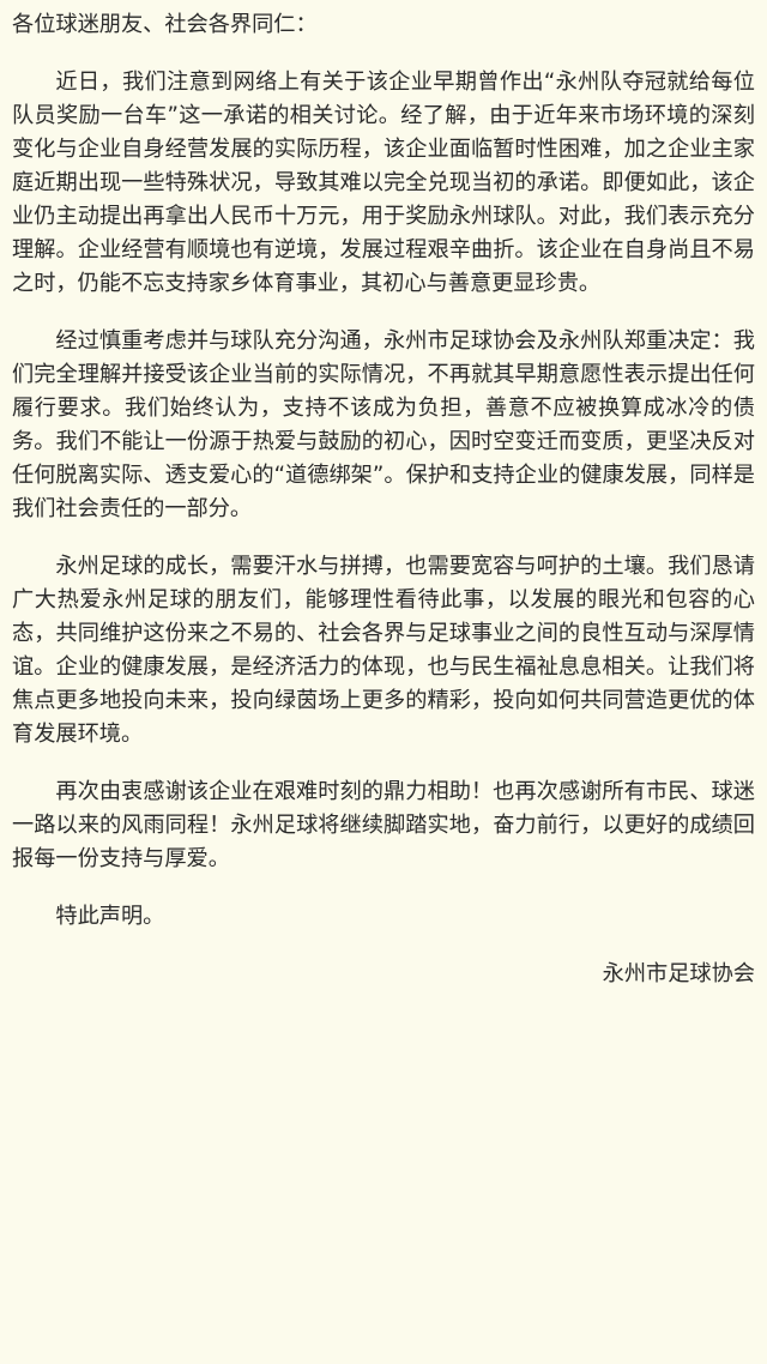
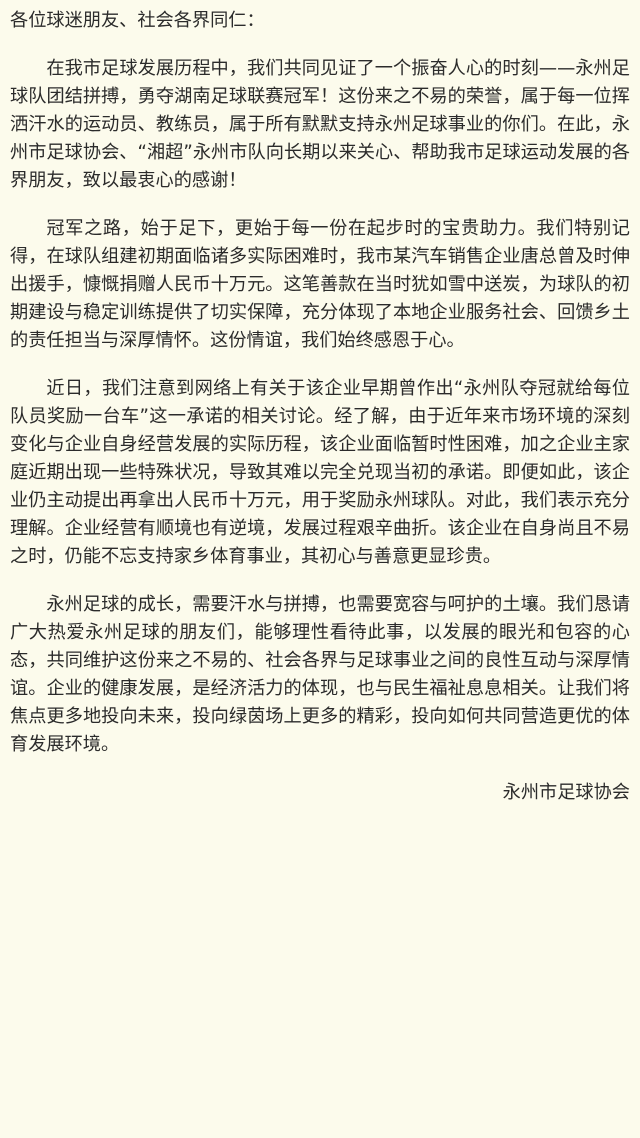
  各位球迷朋友、社会各界同仁：
+ 在我市足球发展历程中，我们共同见证了一个振奋人心的时刻——永州足球队团结拼搏，勇夺湖南足球联赛冠军！这份来之不易的荣誉，属于每一位挥洒汗水的运动员、教练员，属于所有默默支持永州足球事业的你们。在此，永州市足球协会、“湘超”永州市队向长期以来关心、帮助我市足球运动发展的各界朋友，致以最衷心的感谢！
+ 冠军之路，始于足下，更始于每一份在起步时的宝贵助力。我们特别记得，在球队组建初期面临诸多实际困难时，我市某汽车销售企业唐总曾及时伸出援手，慷慨捐赠人民币十万元。这笔善款在当时犹如雪中送炭，为球队的初期建设与稳定训练提供了切实保障，充分体现了本地企业服务社会、回馈乡土的责任担当与深厚情怀。这份情谊，我们始终感恩于心。
  近日，我们注意到网络上有关于该企业早期曾作出“永州队夺冠就给每位队员奖励一台车”这一承诺的相关讨论。经了解，由于近年来市场环境的深刻变化与企业自身经营发展的实际历程，该企业面临暂时性困难，加之企业主家庭近期出现一些特殊状况，导致其难以完全兑现当初的承诺。即便如此，该企业仍主动提出再拿出人民币十万元，用于奖励永州球队。对此，我们表示充分理解。企业经营有顺境也有逆境，发展过程艰辛曲折。该企业在自身尚且不易之时，仍能不忘支持家乡体育事业，其初心与善意更显珍贵。
- 经过慎重考虑并与球队充分沟通，永州市足球协会及永州队郑重决定：我们完全理解并接受该企业当前的实际情况，不再就其早期意愿性表示提出任何履行要求。我们始终认为，支持不该成为负担，善意不应被换算成冰冷的债务。我们不能让一份源于热爱与鼓励的初心，因时空变迁而变质，更坚决反对任何脱离实际、透支爱心的“道德绑架”。保护和支持企业的健康发展，同样是我们社会责任的一部分。
  永州足球的成长，需要汗水与拼搏，也需要宽容与呵护的土壤。我们恳请广大热爱永州足球的朋友们，能够理性看待此事，以发展的眼光和包容的心态，共同维护这份来之不易的、社会各界与足球事业之间的良性互动与深厚情谊。企业的健康发展，是经济活力的体现，也与民生福祉息息相关。让我们将焦点更多地投向未来，投向绿茵场上更多的精彩，投向如何共同营造更优的体育发展环境。
- 再次由衷感谢该企业在艰难时刻的鼎力相助！也再次感谢所有市民、球迷一路以来的风雨同程！永州足球将继续脚踏实地，奋力前行，以更好的成绩回报每一份支持与厚爱。
- 特此声明。
  永州市足球协会
